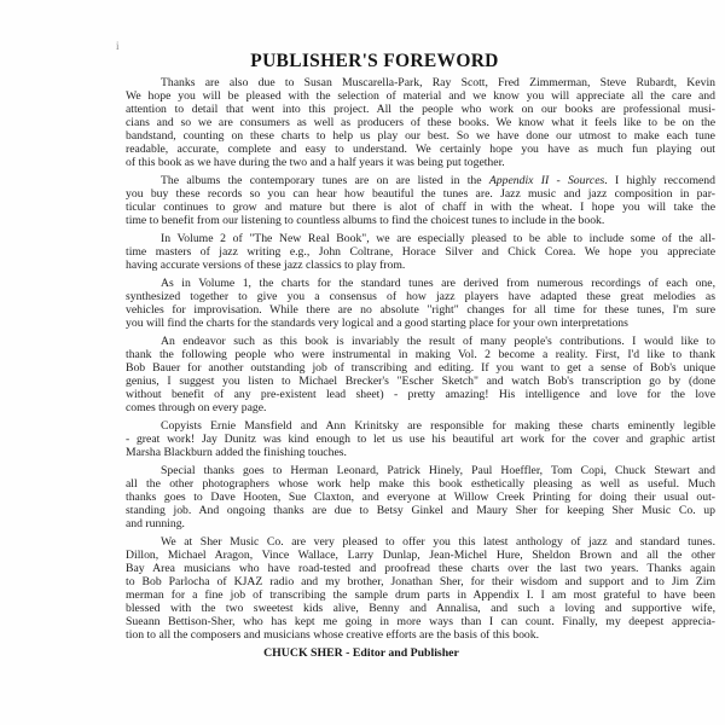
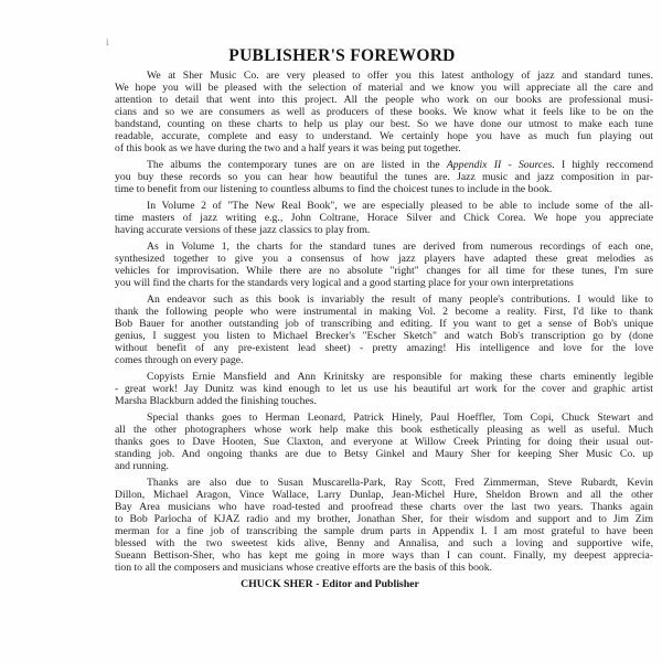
  i
  PUBLISHER'S FOREWORD
- Thanks are also due to Susan Muscarella-Park, Ray Scott, Fred Zimmerman, Steve Rubardt, Kevin
+ We at Sher Music Co. are very pleased to offer you this latest anthology of jazz and standard tunes.
  We hope you will be pleased with the selection of material and we know you will appreciate all the care and
  attention to detail that went into this project. All the people who work on our books are professional musi-
  cians and so we are consumers as well as producers of these books. We know what it feels like to be on the
  bandstand, counting on these charts to help us play our best. So we have done our utmost to make each tune
  readable, accurate, complete and easy to understand. We certainly hope you have as much fun playing out
  of this book as we have during the two and a half years it was being put together.
  The albums the contemporary tunes are on are listed in the Appendix II - Sources. I highly reccomend
  you buy these records so you can hear how beautiful the tunes are. Jazz music and jazz composition in par-
- ticular continues to grow and mature but there is alot of chaff in with the wheat. I hope you will take the
  time to benefit from our listening to countless albums to find the choicest tunes to include in the book.
  In Volume 2 of "The New Real Book", we are especially pleased to be able to include some of the all-
  time masters of jazz writing e.g., John Coltrane, Horace Silver and Chick Corea. We hope you appreciate
  having accurate versions of these jazz classics to play from.
  As in Volume 1, the charts for the standard tunes are derived from numerous recordings of each one,
  synthesized together to give you a consensus of how jazz players have adapted these great melodies as
  vehicles for improvisation. While there are no absolute "right" changes for all time for these tunes, I'm sure
  you will find the charts for the standards very logical and a good starting place for your own interpretations
  An endeavor such as this book is invariably the result of many people's contributions. I would like to
  thank the following people who were instrumental in making Vol. 2 become a reality. First, I'd like to thank
  Bob Bauer for another outstanding job of transcribing and editing. If you want to get a sense of Bob's unique
  genius, I suggest you listen to Michael Brecker's "Escher Sketch" and watch Bob's transcription go by (done
  without benefit of any pre-existent lead sheet) - pretty amazing! His intelligence and love for the love
  comes through on every page.
  Copyists Ernie Mansfield and Ann Krinitsky are responsible for making these charts eminently legible
  - great work! Jay Dunitz was kind enough to let us use his beautiful art work for the cover and graphic artist
  Marsha Blackburn added the finishing touches.
  Special thanks goes to Herman Leonard, Patrick Hinely, Paul Hoeffler, Tom Copi, Chuck Stewart and
  all the other photographers whose work help make this book esthetically pleasing as well as useful. Much
  thanks goes to Dave Hooten, Sue Claxton, and everyone at Willow Creek Printing for doing their usual out-
  standing job. And ongoing thanks are due to Betsy Ginkel and Maury Sher for keeping Sher Music Co. up
  and running.
- We at Sher Music Co. are very pleased to offer you this latest anthology of jazz and standard tunes.
+ Thanks are also due to Susan Muscarella-Park, Ray Scott, Fred Zimmerman, Steve Rubardt, Kevin
  Dillon, Michael Aragon, Vince Wallace, Larry Dunlap, Jean-Michel Hure, Sheldon Brown and all the other
  Bay Area musicians who have road-tested and proofread these charts over the last two years. Thanks again
  to Bob Parlocha of KJAZ radio and my brother, Jonathan Sher, for their wisdom and support and to Jim Zim
  merman for a fine job of transcribing the sample drum parts in Appendix I. I am most grateful to have been
  blessed with the two sweetest kids alive, Benny and Annalisa, and such a loving and supportive wife,
  Sueann Bettison-Sher, who has kept me going in more ways than I can count. Finally, my deepest apprecia-
  tion to all the composers and musicians whose creative efforts are the basis of this book.
  CHUCK SHER - Editor and Publisher
